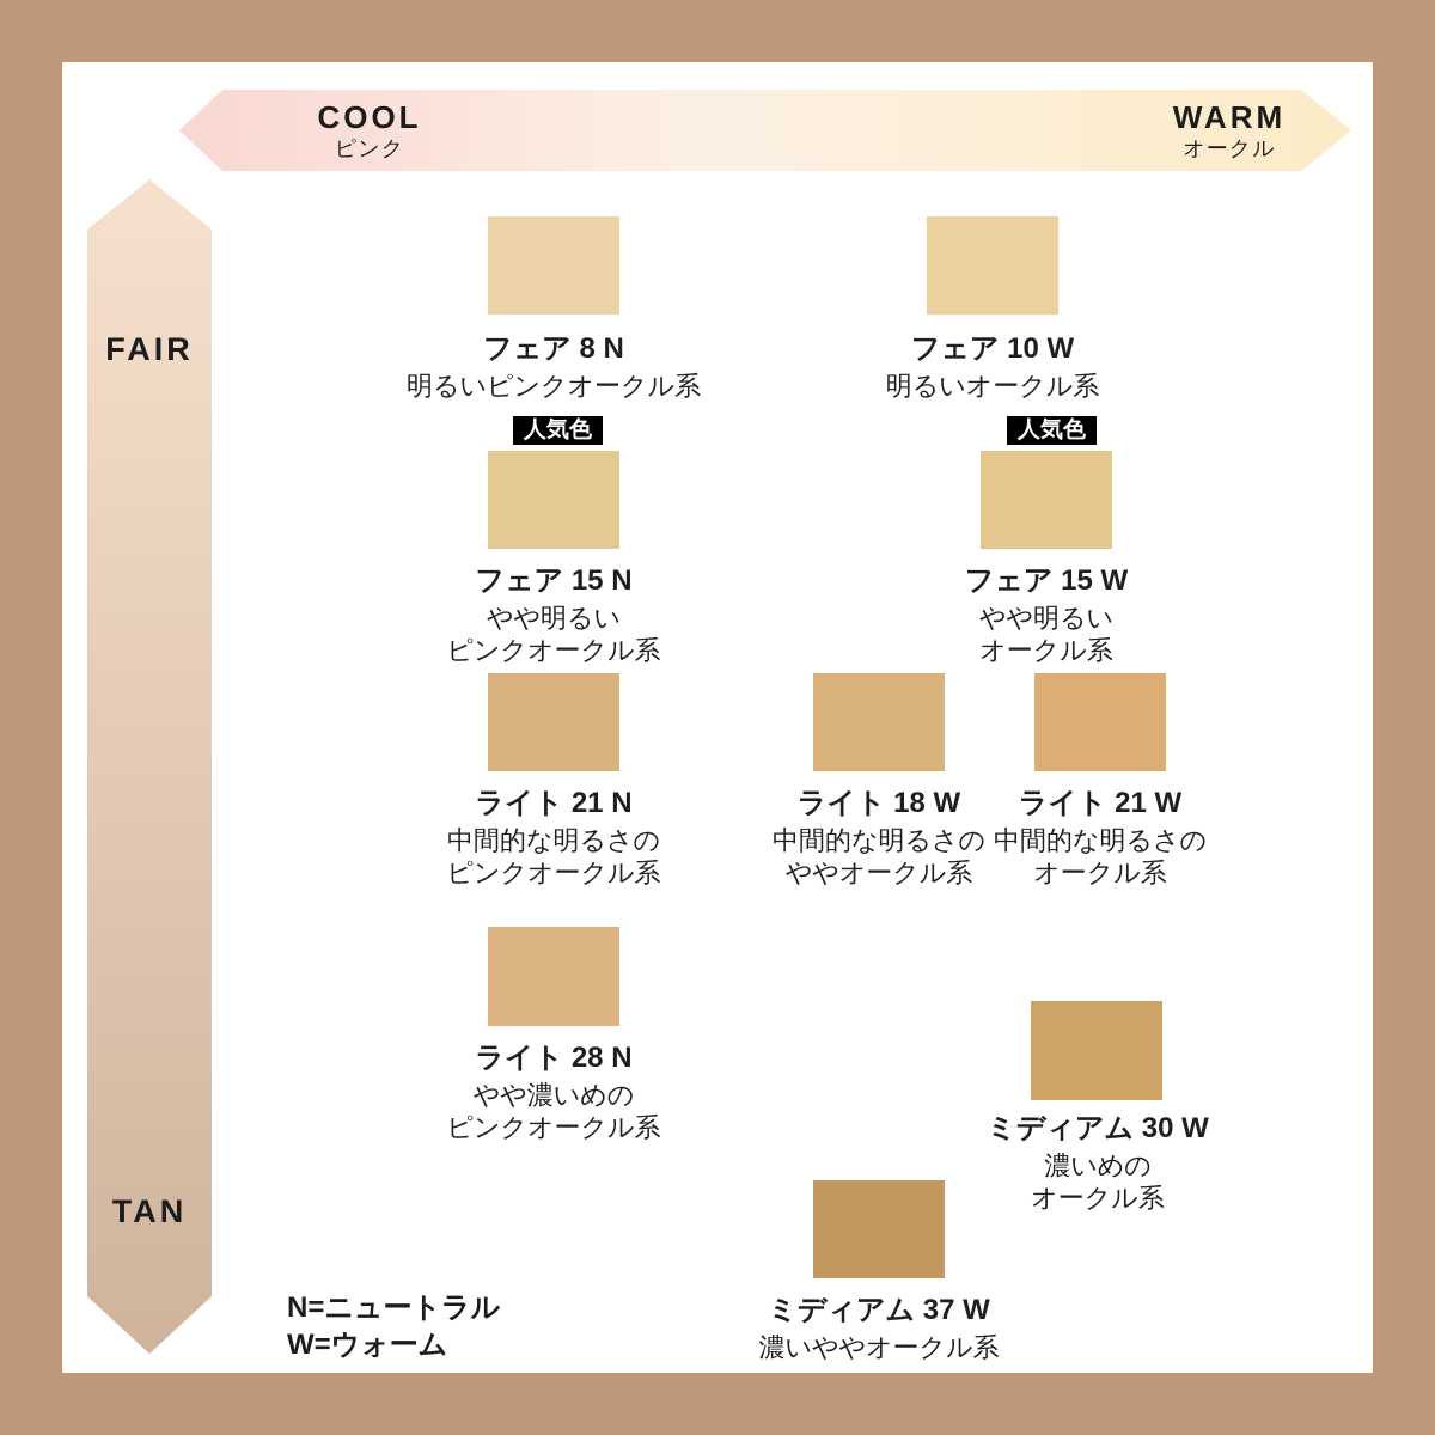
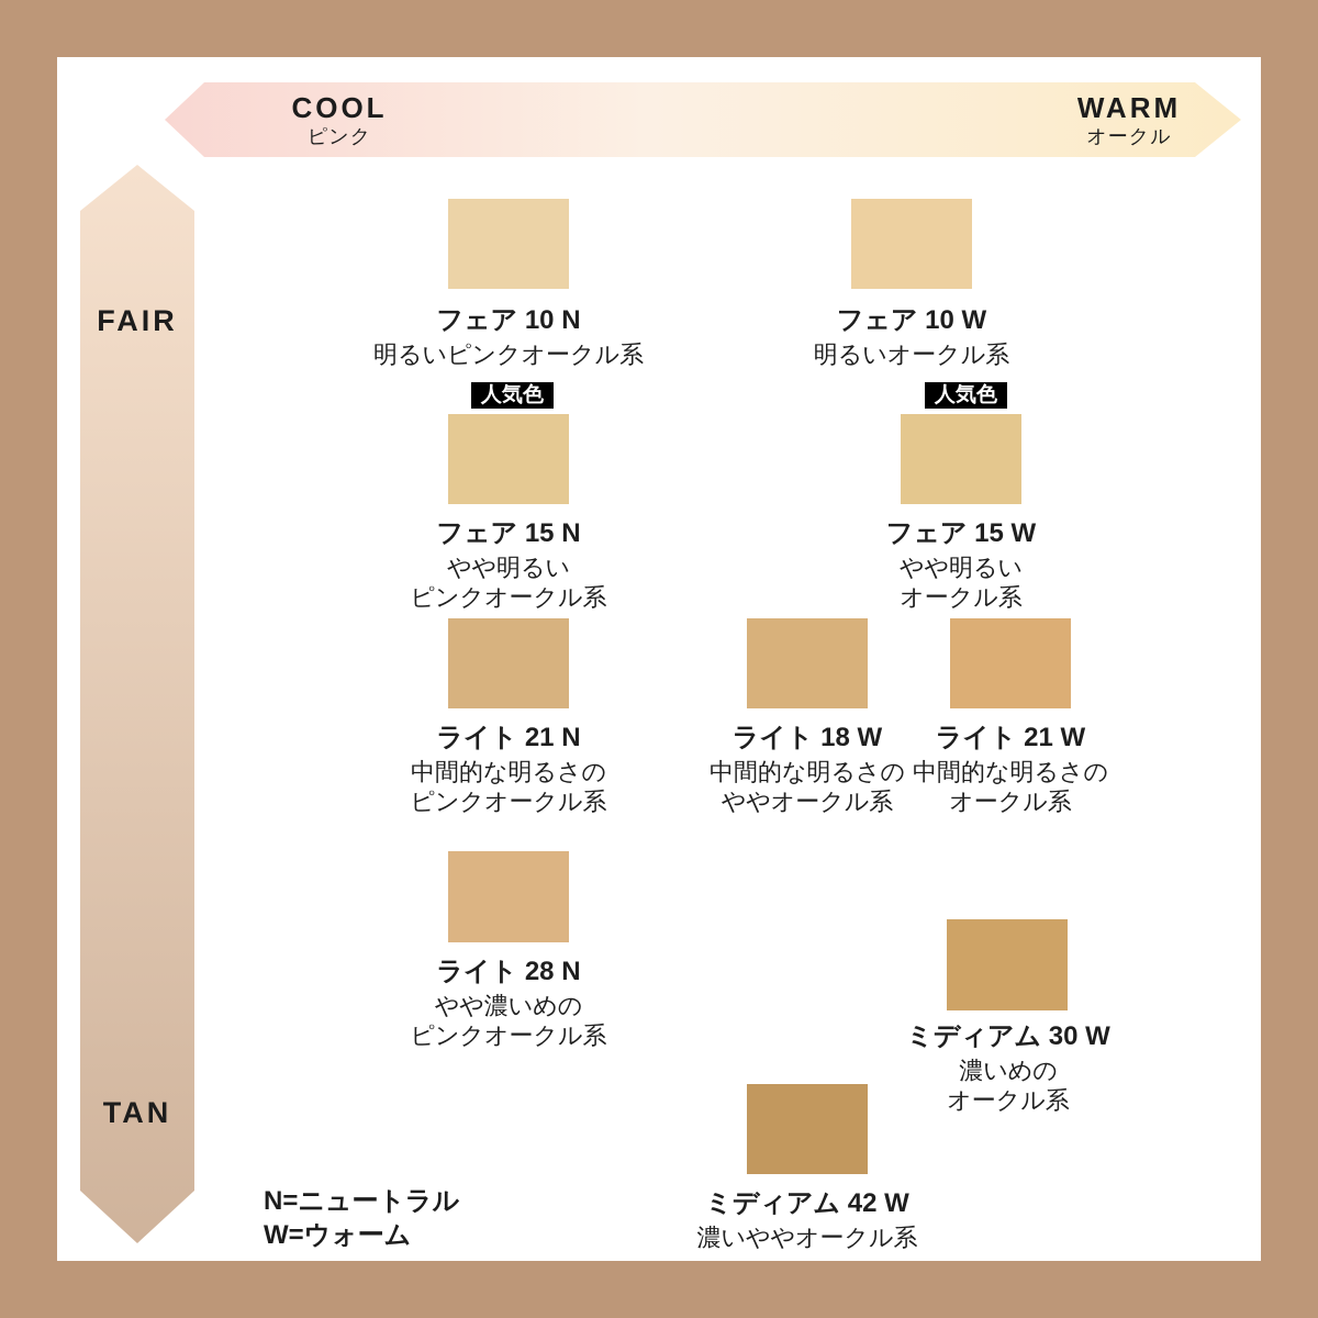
  COOL
  ピンク
  WARM
  オークル
  FAIR
  TAN
  人気色
  人気色
- フェア 8 N
+ フェア 10 N
  明るいピンクオークル系
  フェア 10 W
  明るいオークル系
  フェア 15 N
  やや明るい
  ピンクオークル系
  フェア 15 W
  やや明るい
  オークル系
  ライト 21 N
  中間的な明るさの
  ピンクオークル系
  ライト 18 W
  中間的な明るさの
  ややオークル系
  ライト 21 W
  中間的な明るさの
  オークル系
  ライト 28 N
  やや濃いめの
  ピンクオークル系
  ミディアム 30 W
  濃いめの
  オークル系
- ミディアム 37 W
+ ミディアム 42 W
  濃いややオークル系
  N=ニュートラル
  W=ウォーム
